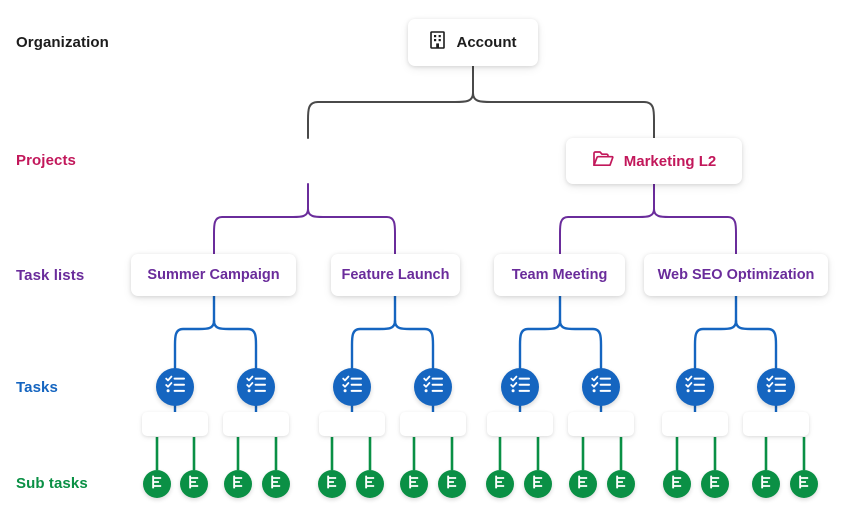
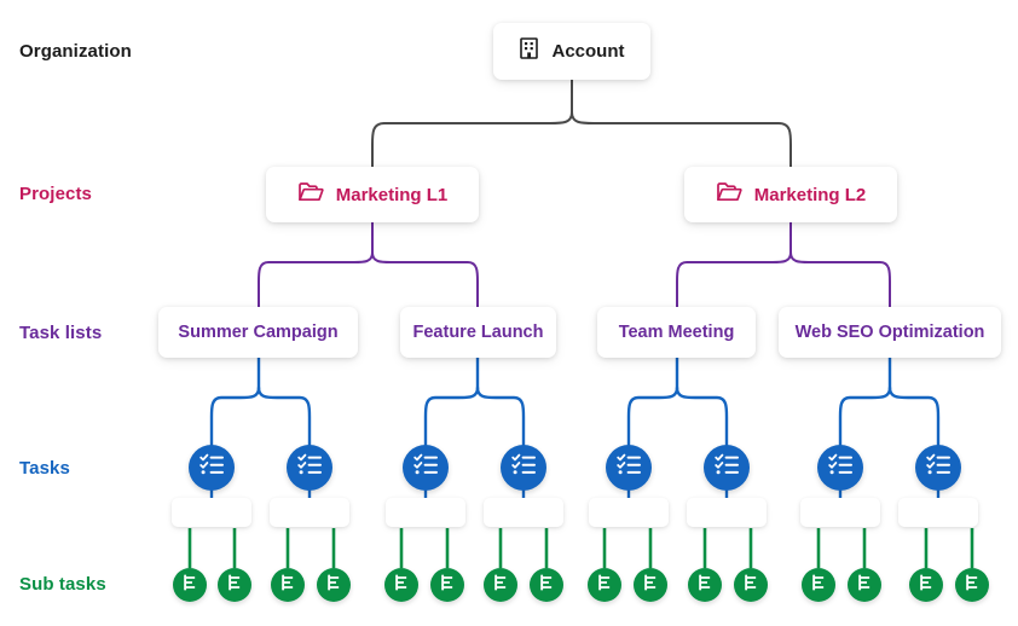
  Organization
  Projects
  Task lists
  Tasks
  Sub tasks
  Account
+ Marketing L1
  Marketing L2
  Summer Campaign
  Feature Launch
  Team Meeting
  Web SEO Optimization
